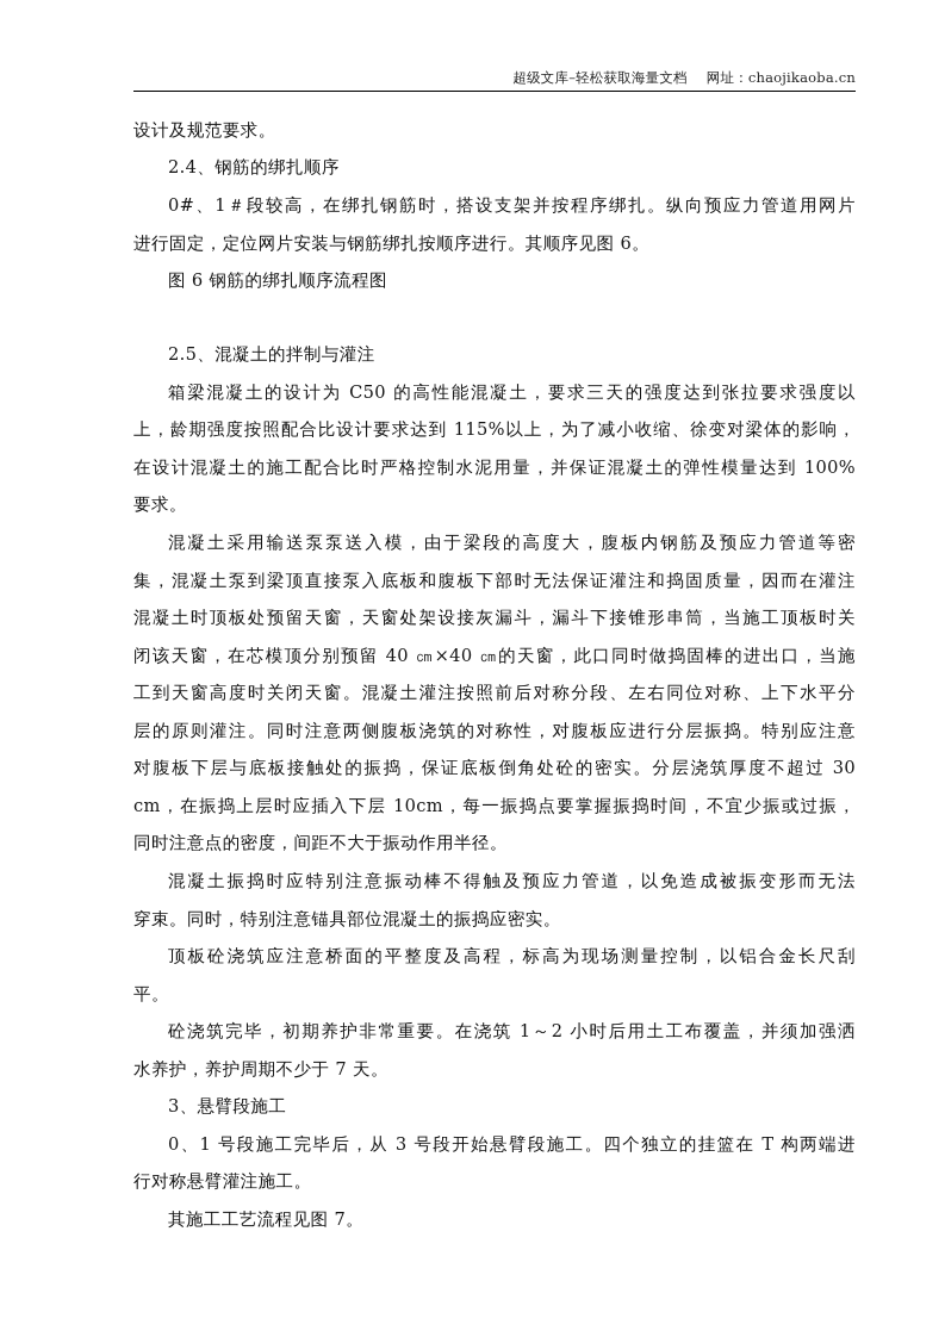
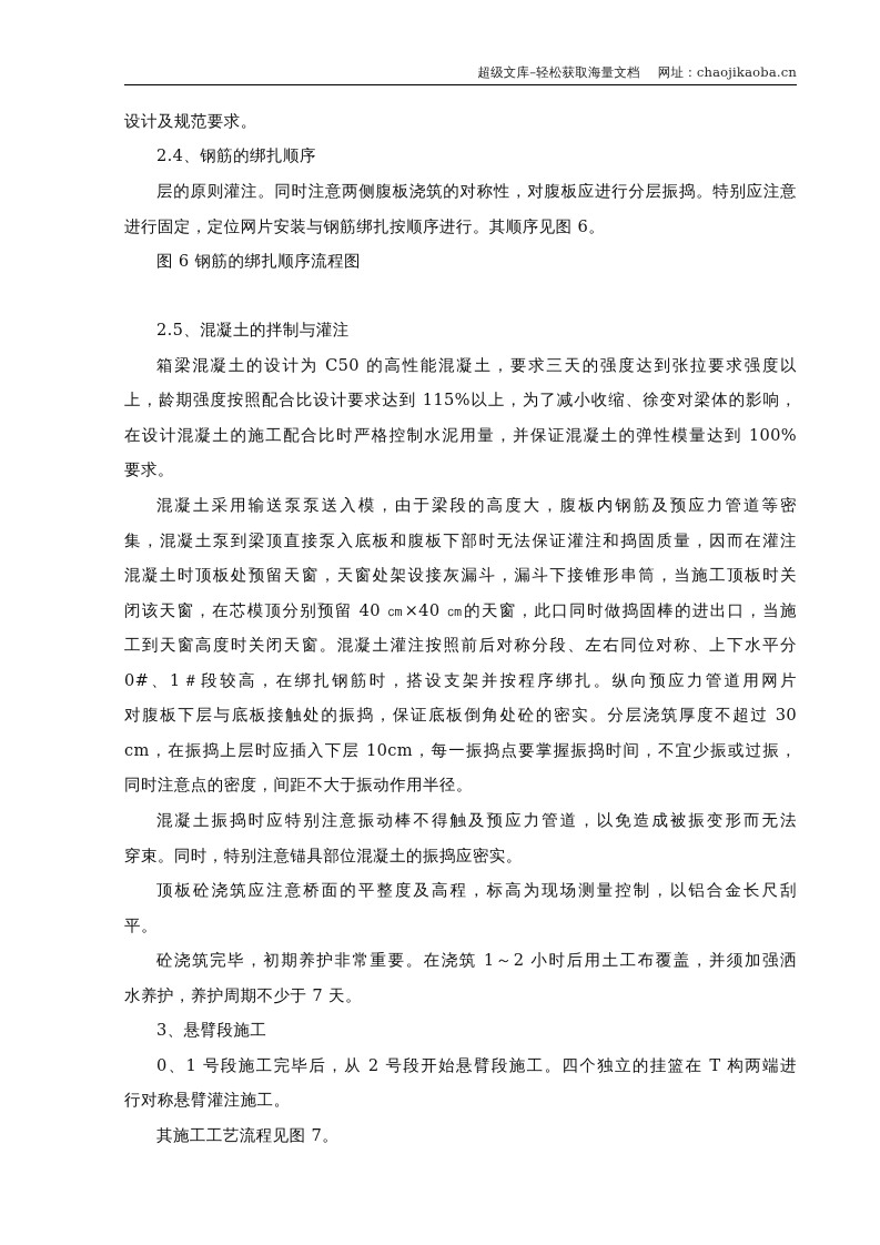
  超级文库–轻松获取海量文档 网址：chaojikaoba.cn
  设计及规范要求。
  2.4、钢筋的绑扎顺序
- 0#、1＃段较高，在绑扎钢筋时，搭设支架并按程序绑扎。纵向预应力管道用网片
+ 层的原则灌注。同时注意两侧腹板浇筑的对称性，对腹板应进行分层振捣。特别应注意
  进行固定，定位网片安装与钢筋绑扎按顺序进行。其顺序见图 6。
  图 6 钢筋的绑扎顺序流程图
  2.5、混凝土的拌制与灌注
  箱梁混凝土的设计为 C50 的高性能混凝土，要求三天的强度达到张拉要求强度以
  上，龄期强度按照配合比设计要求达到 115%以上，为了减小收缩、徐变对梁体的影响，
  在设计混凝土的施工配合比时严格控制水泥用量，并保证混凝土的弹性模量达到 100%
  要求。
  混凝土采用输送泵泵送入模，由于梁段的高度大，腹板内钢筋及预应力管道等密
  集，混凝土泵到梁顶直接泵入底板和腹板下部时无法保证灌注和捣固质量，因而在灌注
  混凝土时顶板处预留天窗，天窗处架设接灰漏斗，漏斗下接锥形串筒，当施工顶板时关
  闭该天窗，在芯模顶分别预留 40 ㎝×40 ㎝的天窗，此口同时做捣固棒的进出口，当施
  工到天窗高度时关闭天窗。混凝土灌注按照前后对称分段、左右同位对称、上下水平分
- 层的原则灌注。同时注意两侧腹板浇筑的对称性，对腹板应进行分层振捣。特别应注意
+ 0#、1＃段较高，在绑扎钢筋时，搭设支架并按程序绑扎。纵向预应力管道用网片
  对腹板下层与底板接触处的振捣，保证底板倒角处砼的密实。分层浇筑厚度不超过 30
  cm，在振捣上层时应插入下层 10cm，每一振捣点要掌握振捣时间，不宜少振或过振，
  同时注意点的密度，间距不大于振动作用半径。
  混凝土振捣时应特别注意振动棒不得触及预应力管道，以免造成被振变形而无法
  穿束。同时，特别注意锚具部位混凝土的振捣应密实。
  顶板砼浇筑应注意桥面的平整度及高程，标高为现场测量控制，以铝合金长尺刮
  平。
  砼浇筑完毕，初期养护非常重要。在浇筑 1～2 小时后用土工布覆盖，并须加强洒
  水养护，养护周期不少于 7 天。
  3、悬臂段施工
- 0、1 号段施工完毕后，从 3 号段开始悬臂段施工。四个独立的挂篮在 T 构两端进
+ 0、1 号段施工完毕后，从 2 号段开始悬臂段施工。四个独立的挂篮在 T 构两端进
  行对称悬臂灌注施工。
  其施工工艺流程见图 7。
